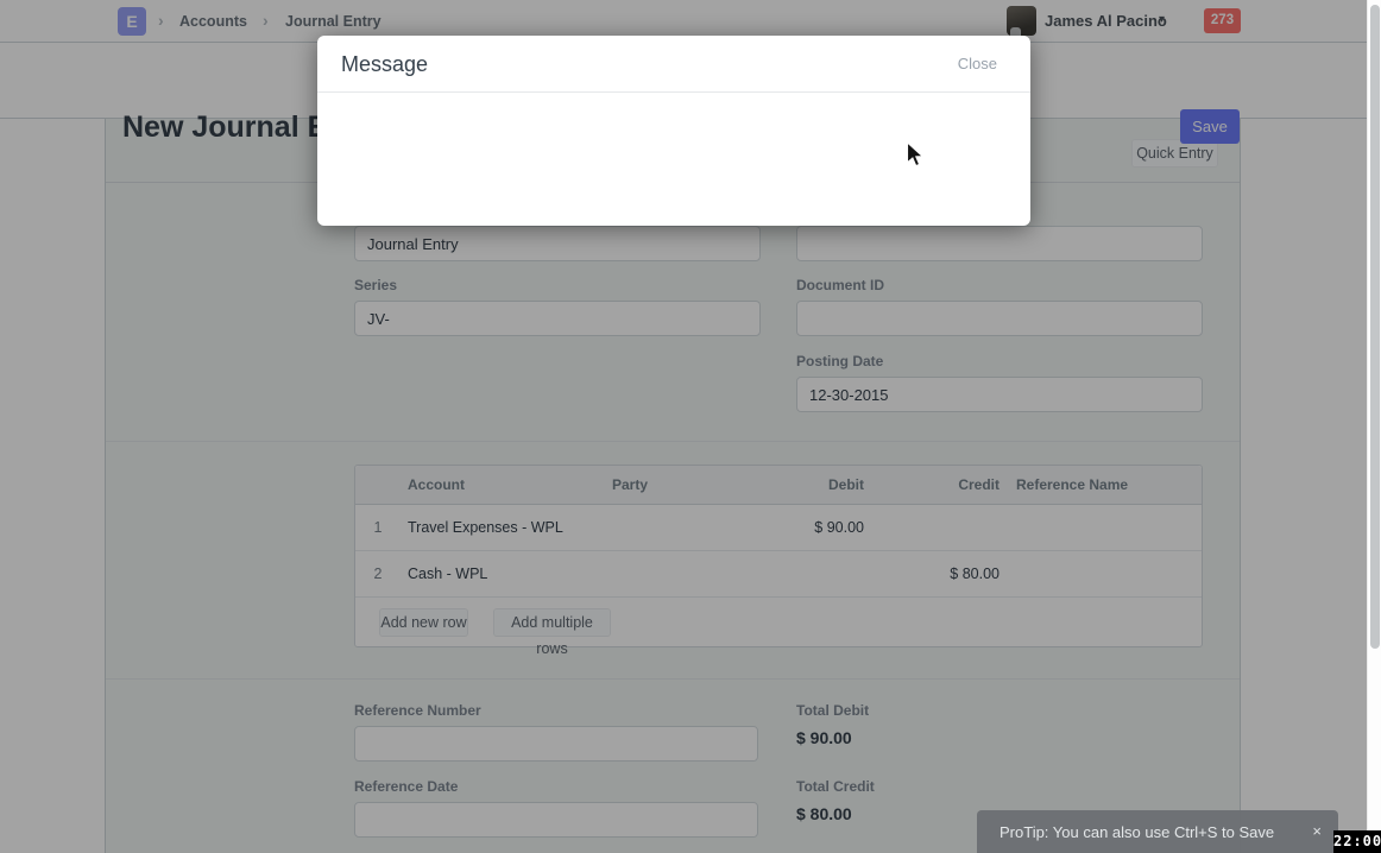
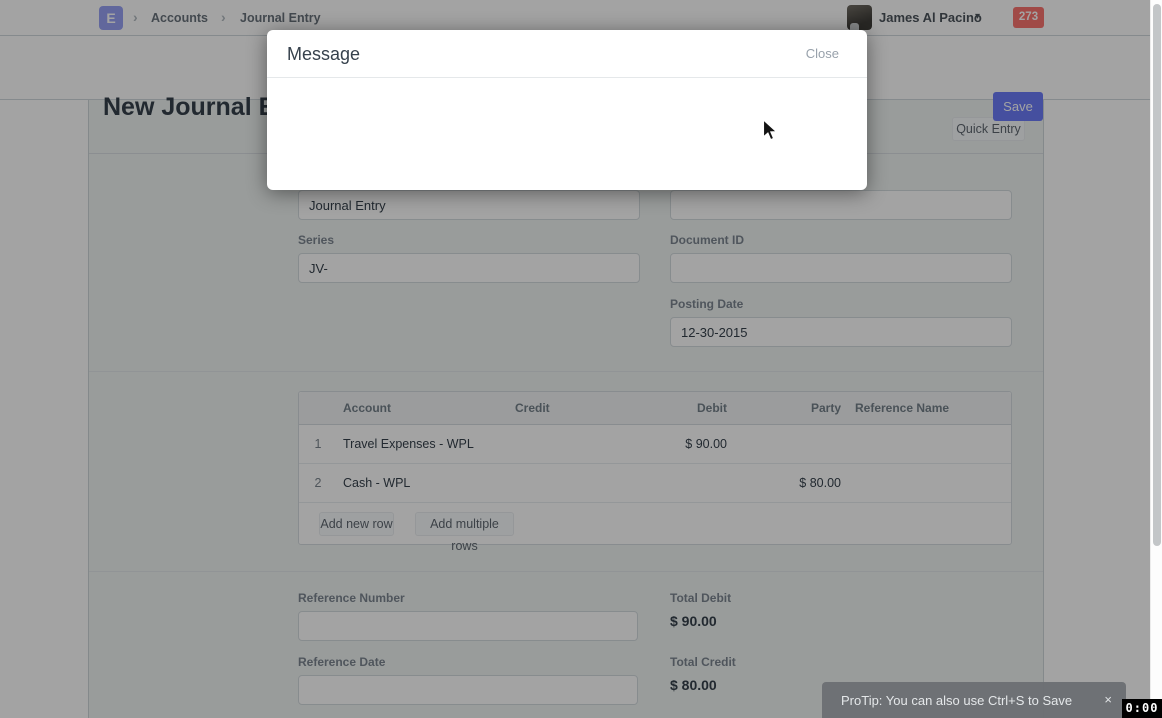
  E
  ›
  Accounts
  ›
  Journal Entry
  James Al Pacino
  ▾
  273
  Save
  Quick Entry
  Journal Entry
  Series
  JV-
  Document ID
  Posting Date
  12-30-2015
  Account
- Party
+ Credit
  Debit
- Credit
+ Party
  Reference Name
  1
  Travel Expenses - WPL
  $ 90.00
  2
  Cash - WPL
  $ 80.00
  Add new row
  Add multiple rows
  Reference Number
  Reference Date
  Total Debit
  $ 90.00
  Total Credit
  $ 80.00
  Message
  Close
  ProTip: You can also use Ctrl+S to Save
  ×
- 22:00
+ 0:00
